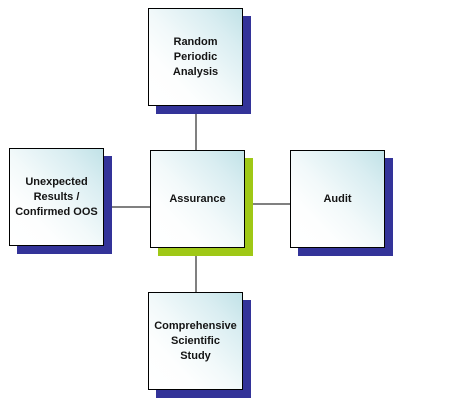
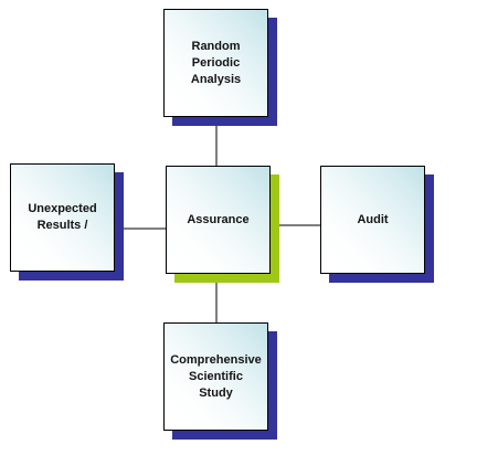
  Random
  Periodic
  Analysis
  Unexpected
  Results /
- Confirmed OOS
  Assurance
  Audit
  Comprehensive
  Scientific
  Study
